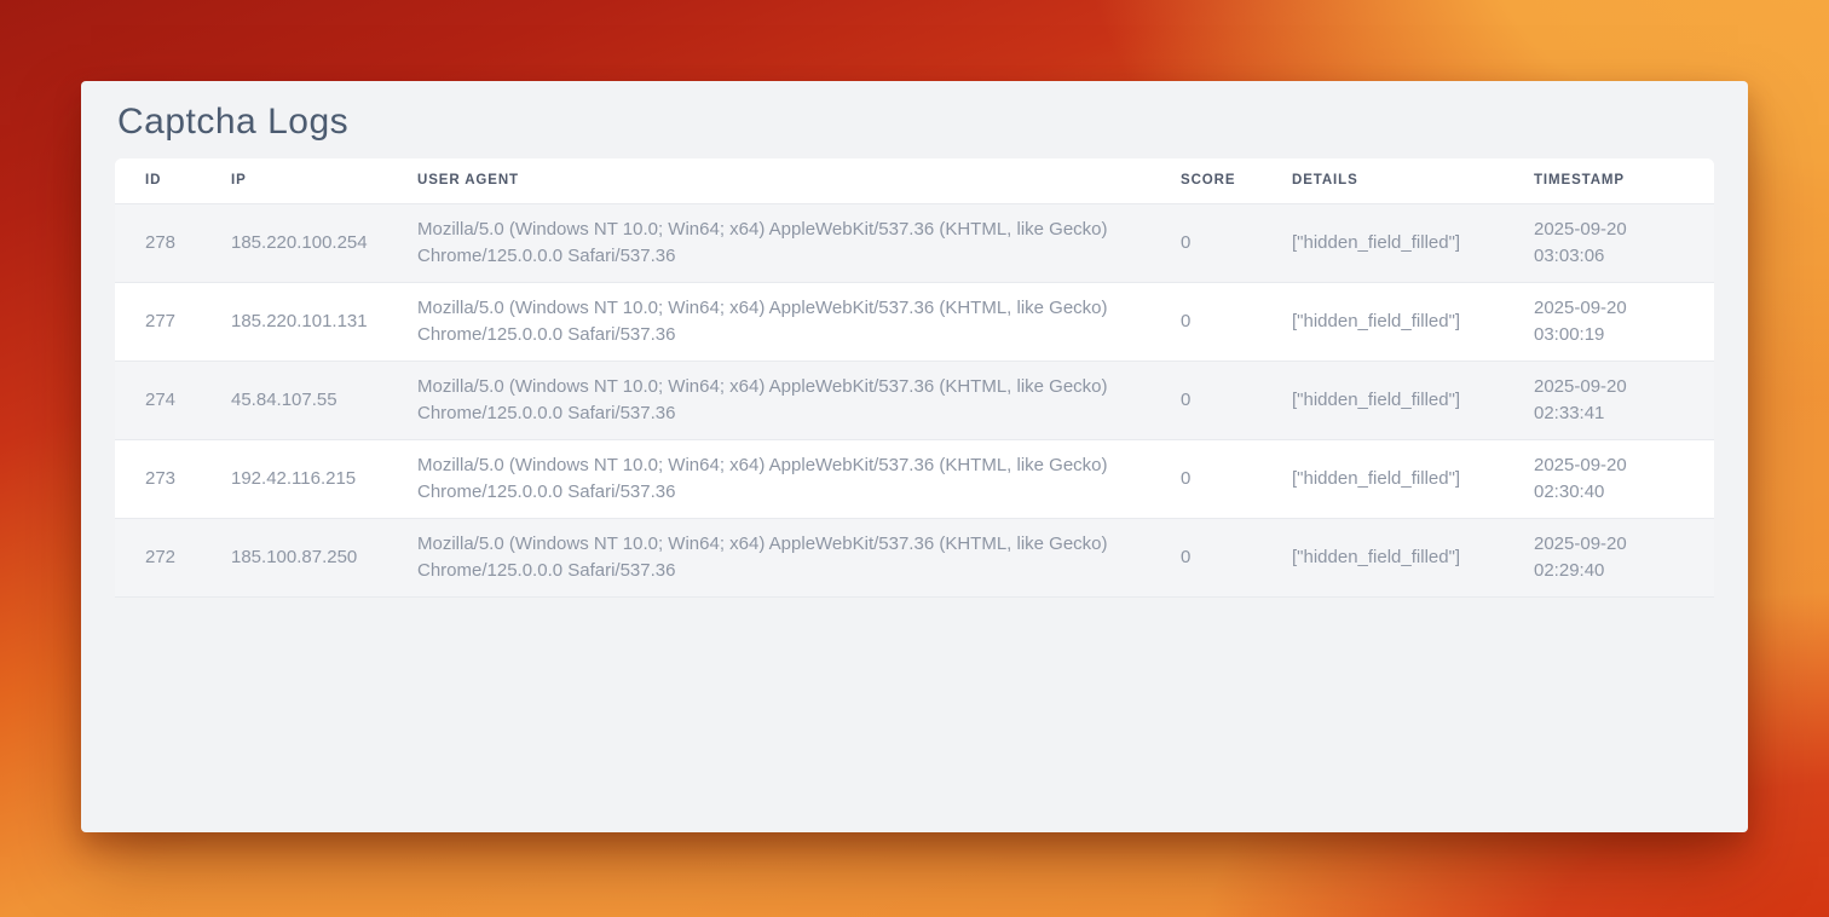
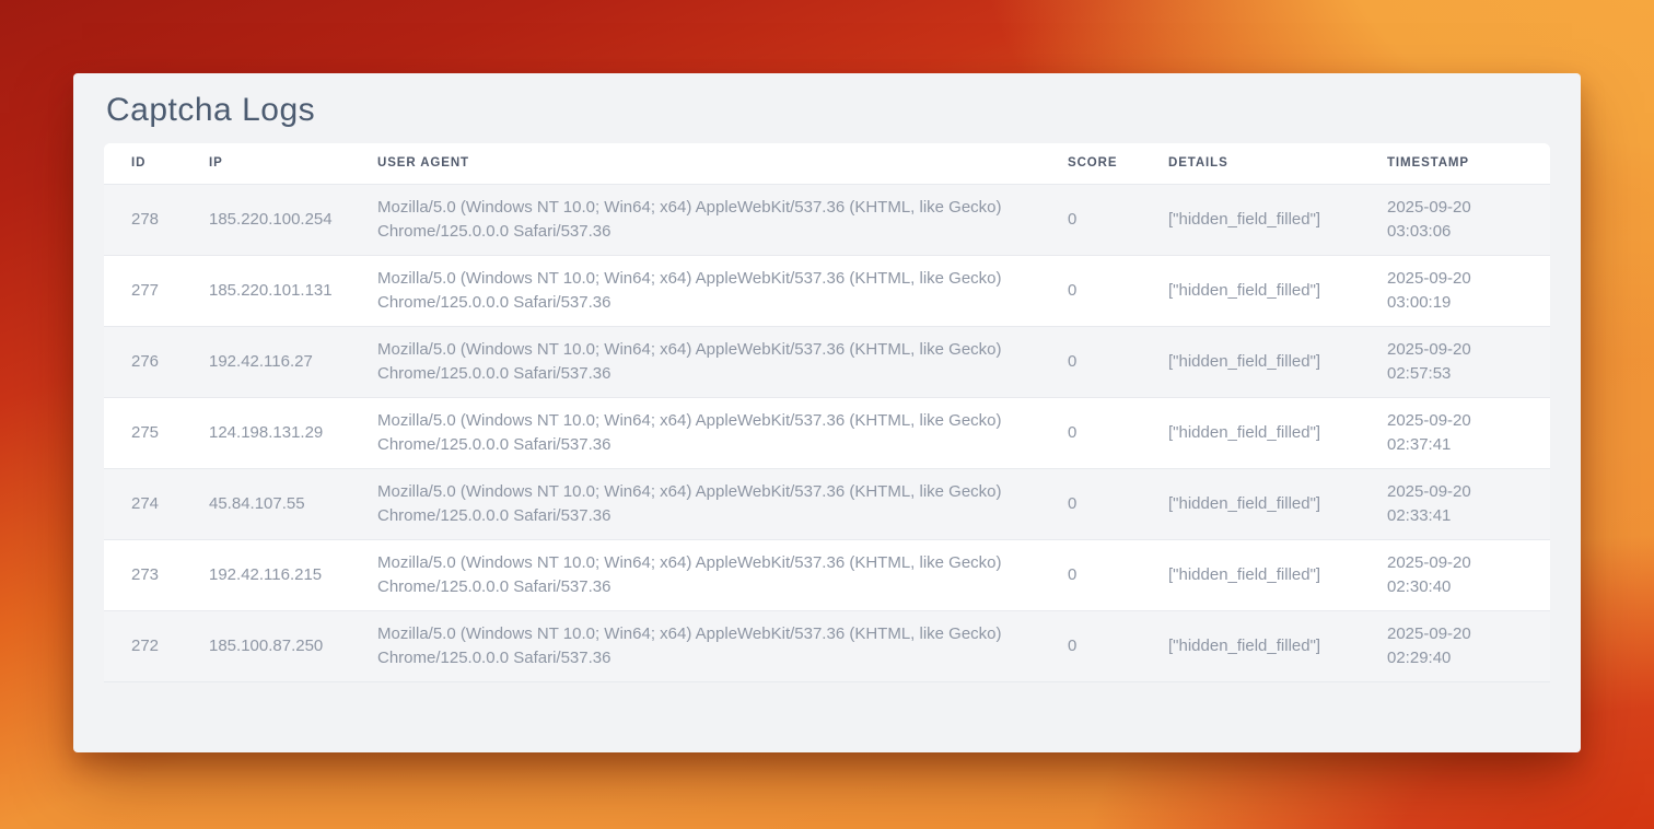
  Captcha Logs
  ID	IP	USER AGENT	SCORE	DETAILS	TIMESTAMP
  278	185.220.100.254	Mozilla/5.0 (Windows NT 10.0; Win64; x64) AppleWebKit/537.36 (KHTML, like Gecko) Chrome/125.0.0.0 Safari/537.36	0	["hidden_field_filled"]	2025-09-20 03:03:06
  277	185.220.101.131	Mozilla/5.0 (Windows NT 10.0; Win64; x64) AppleWebKit/537.36 (KHTML, like Gecko) Chrome/125.0.0.0 Safari/537.36	0	["hidden_field_filled"]	2025-09-20 03:00:19
+ 276	192.42.116.27	Mozilla/5.0 (Windows NT 10.0; Win64; x64) AppleWebKit/537.36 (KHTML, like Gecko) Chrome/125.0.0.0 Safari/537.36	0	["hidden_field_filled"]	2025-09-20 02:57:53
+ 275	124.198.131.29	Mozilla/5.0 (Windows NT 10.0; Win64; x64) AppleWebKit/537.36 (KHTML, like Gecko) Chrome/125.0.0.0 Safari/537.36	0	["hidden_field_filled"]	2025-09-20 02:37:41
  274	45.84.107.55	Mozilla/5.0 (Windows NT 10.0; Win64; x64) AppleWebKit/537.36 (KHTML, like Gecko) Chrome/125.0.0.0 Safari/537.36	0	["hidden_field_filled"]	2025-09-20 02:33:41
  273	192.42.116.215	Mozilla/5.0 (Windows NT 10.0; Win64; x64) AppleWebKit/537.36 (KHTML, like Gecko) Chrome/125.0.0.0 Safari/537.36	0	["hidden_field_filled"]	2025-09-20 02:30:40
  272	185.100.87.250	Mozilla/5.0 (Windows NT 10.0; Win64; x64) AppleWebKit/537.36 (KHTML, like Gecko) Chrome/125.0.0.0 Safari/537.36	0	["hidden_field_filled"]	2025-09-20 02:29:40
